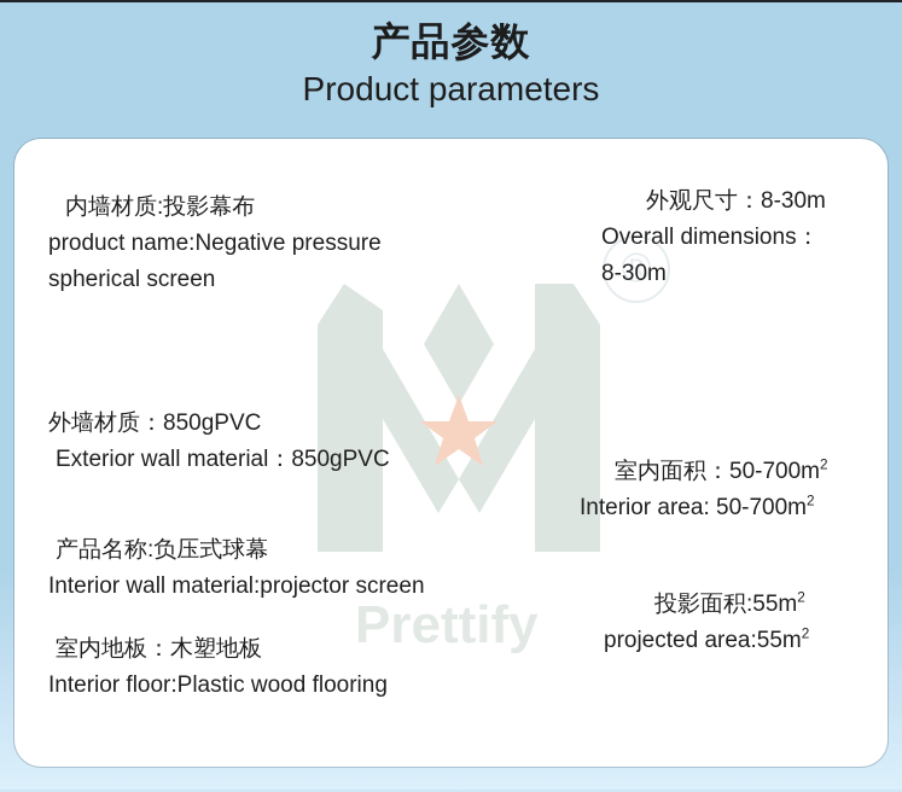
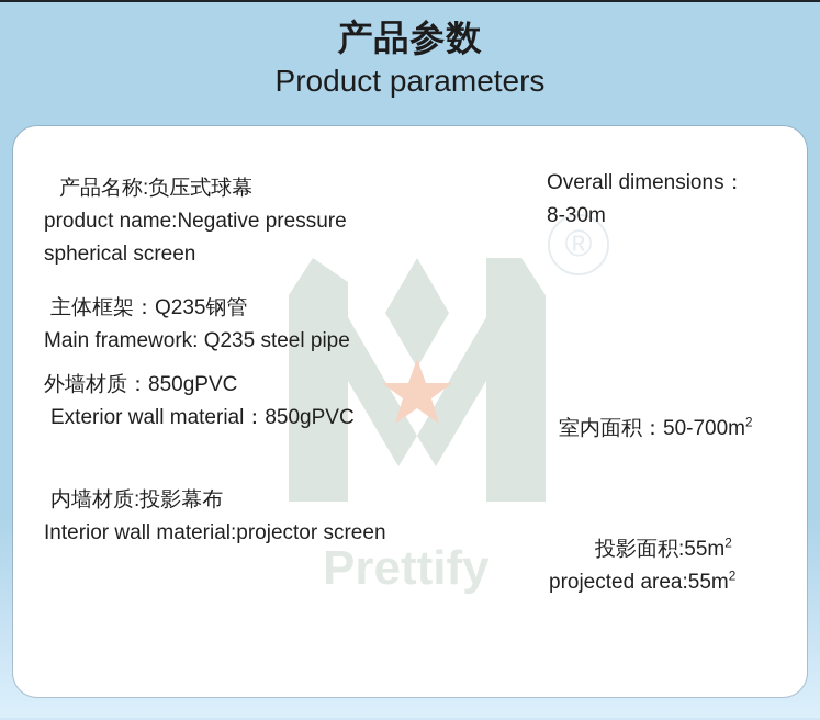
  产品参数
  Product parameters
  Prettify
  ®
- 内墙材质:投影幕布
+ 产品名称:负压式球幕
  product name:Negative pressure
  spherical screen
+ 主体框架：Q235钢管
+ Main framework: Q235 steel pipe
  外墙材质：850gPVC
  Exterior wall material：850gPVC
- 产品名称:负压式球幕
+ 内墙材质:投影幕布
  Interior wall material:projector screen
- 室内地板：木塑地板
- Interior floor:Plastic wood flooring
- 外观尺寸：8-30m
  Overall dimensions：
  8-30m
  室内面积：50-700m2
- Interior area: 50-700m2
  投影面积:55m2
  projected area:55m2
